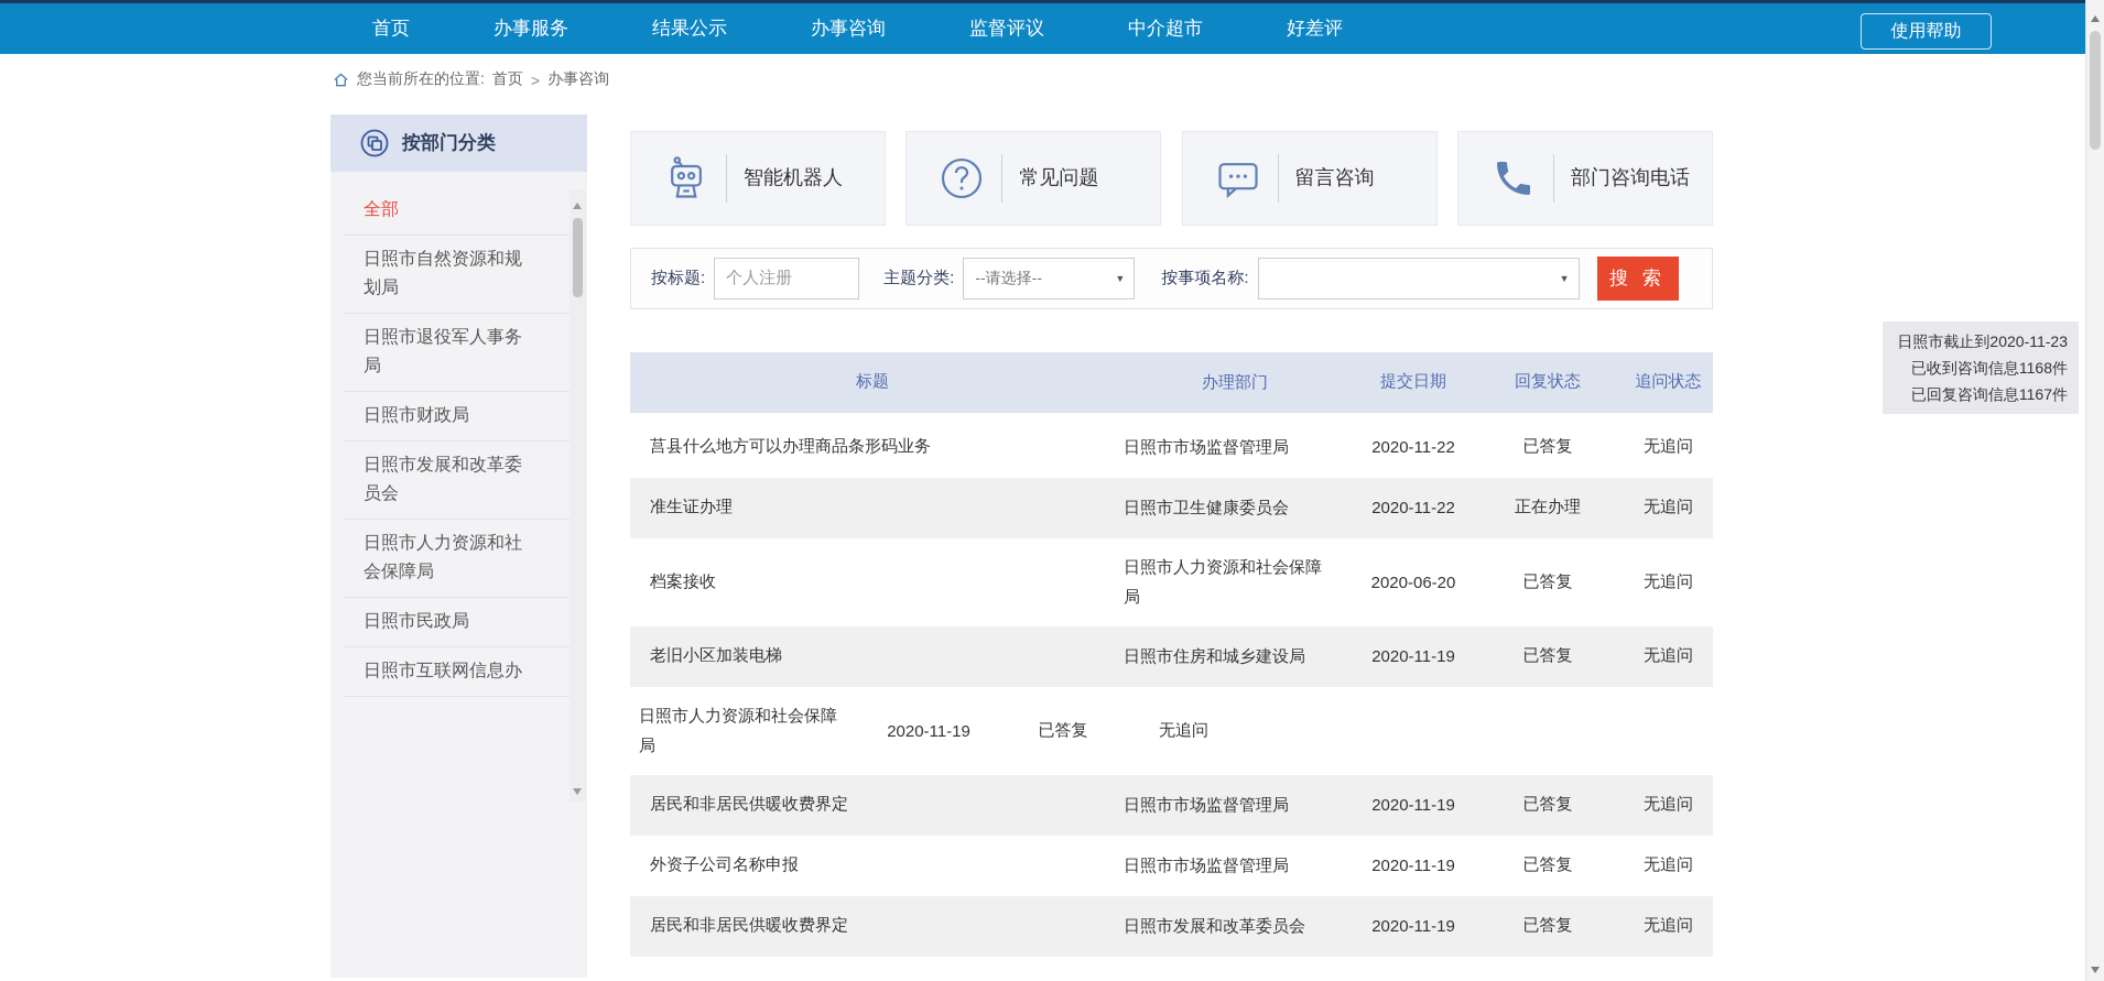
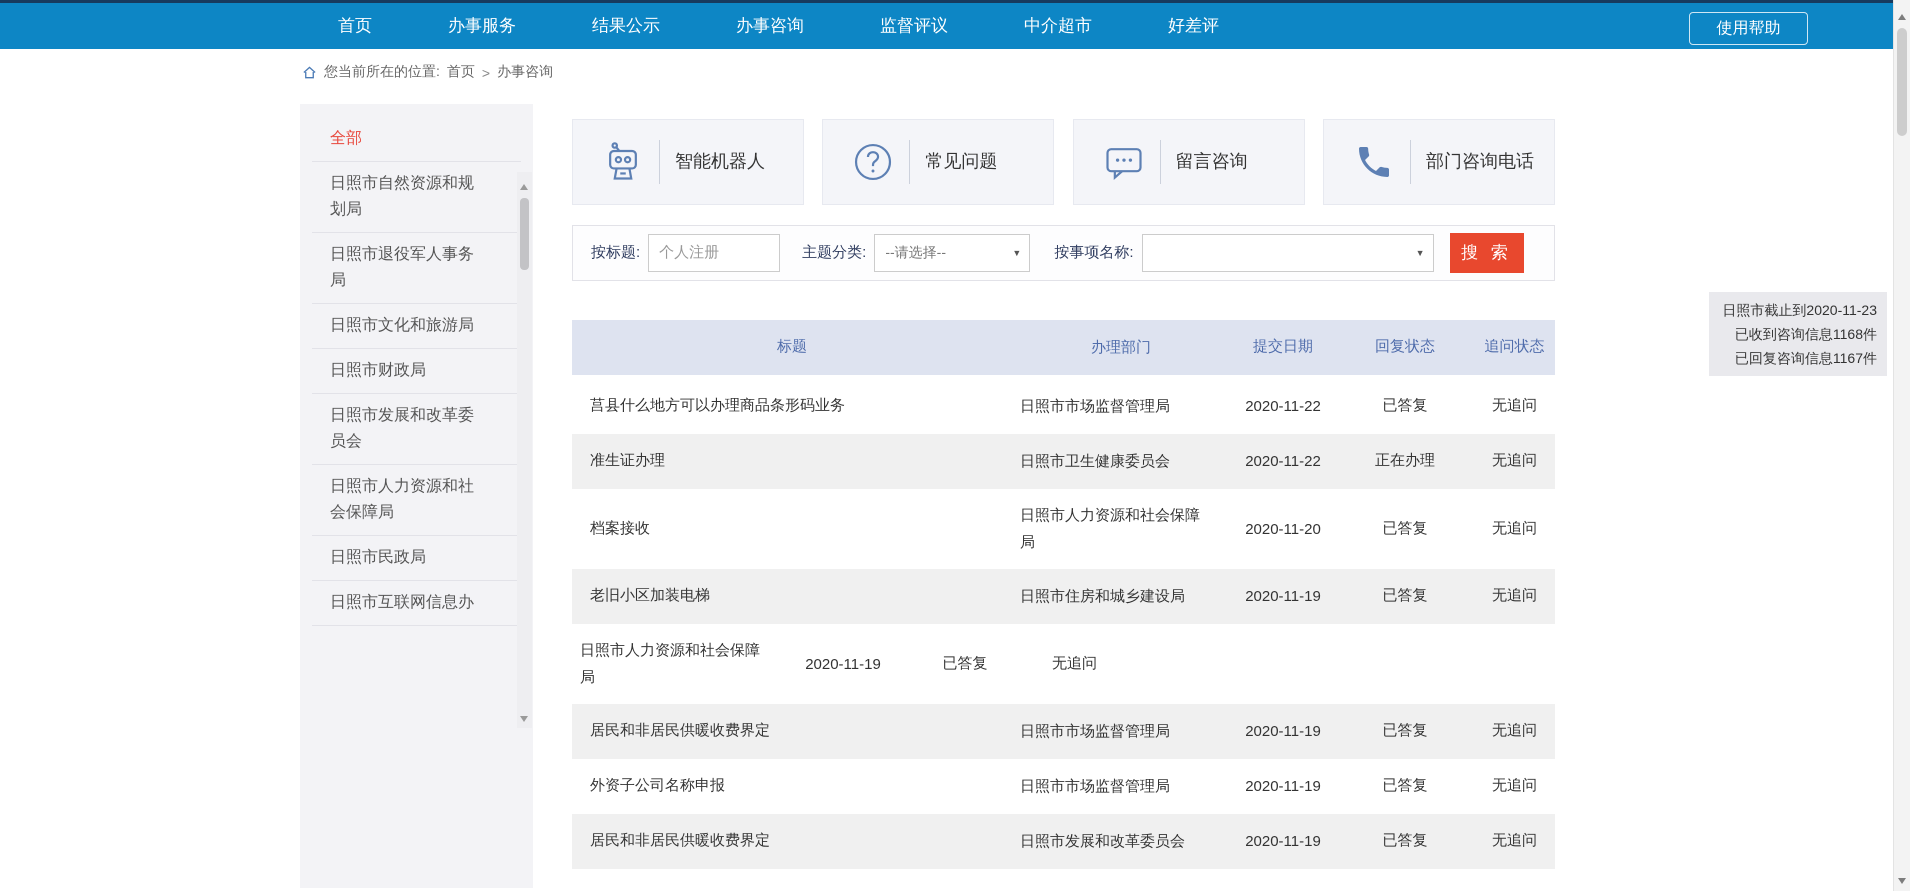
  首页
  办事服务
  结果公示
  办事咨询
  监督评议
  中介超市
  好差评
  使用帮助
  您当前所在的位置:
  首页
  >
  办事咨询
- 按部门分类
  全部
  日照市自然资源和规划局
  日照市退役军人事务局
+ 日照市文化和旅游局
  日照市财政局
  日照市发展和改革委员会
  日照市人力资源和社会保障局
  日照市民政局
  日照市互联网信息办
  智能机器人
  常见问题
  留言咨询
  部门咨询电话
  按标题:
  个人注册
  主题分类:
  --请选择--
  ▼
  按事项名称:
  ▼
  搜 索
  标题
  办理部门
  提交日期
  回复状态
  追问状态
  莒县什么地方可以办理商品条形码业务
  日照市市场监督管理局
  2020-11-22
  已答复
  无追问
  准生证办理
  日照市卫生健康委员会
  2020-11-22
  正在办理
  无追问
  档案接收
  日照市人力资源和社会保障局
- 2020-06-20
+ 2020-11-20
  已答复
  无追问
  老旧小区加装电梯
  日照市住房和城乡建设局
  2020-11-19
  已答复
  无追问
  日照市人力资源和社会保障局
  2020-11-19
  已答复
  无追问
  居民和非居民供暖收费界定
  日照市市场监督管理局
  2020-11-19
  已答复
  无追问
  外资子公司名称申报
  日照市市场监督管理局
  2020-11-19
  已答复
  无追问
  居民和非居民供暖收费界定
  日照市发展和改革委员会
  2020-11-19
  已答复
  无追问
  日照市截止到2020-11-23
  已收到咨询信息1168件
  已回复咨询信息1167件
